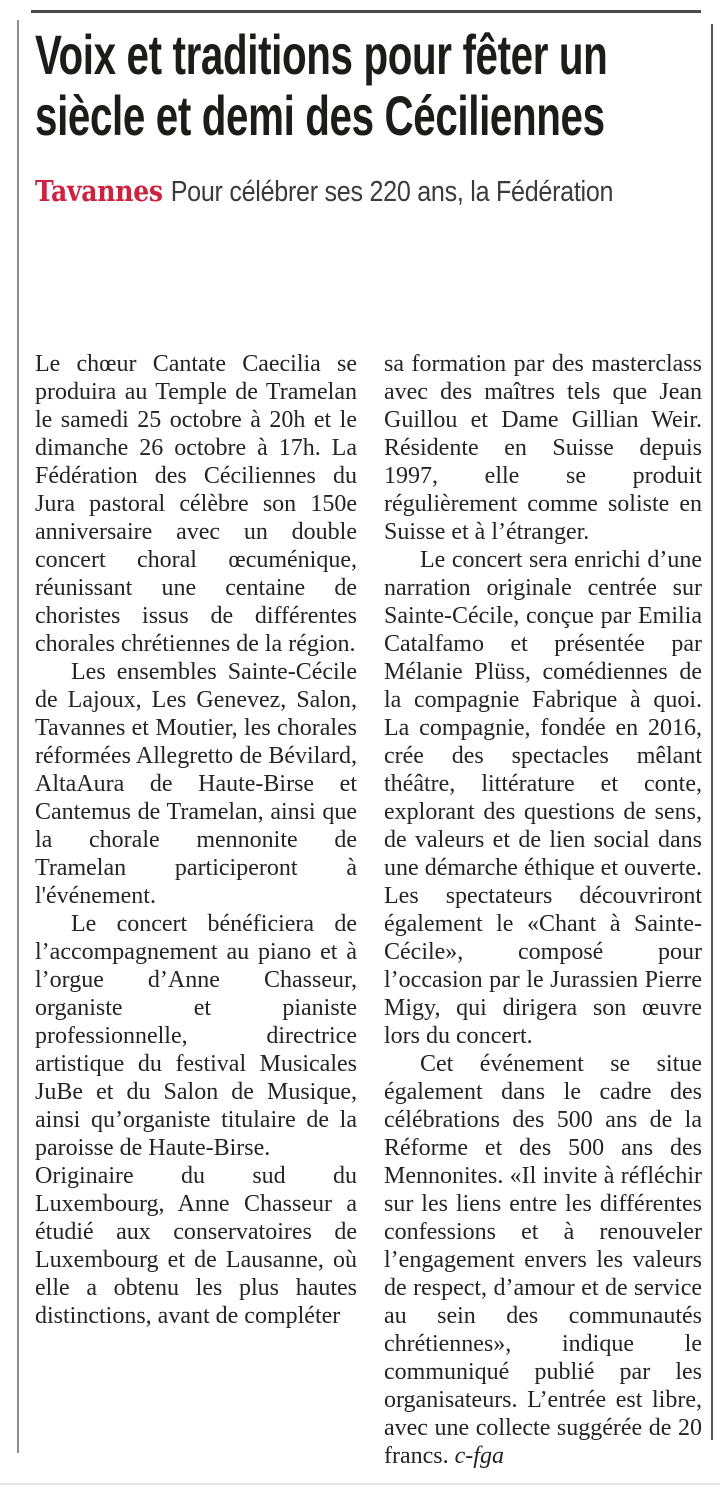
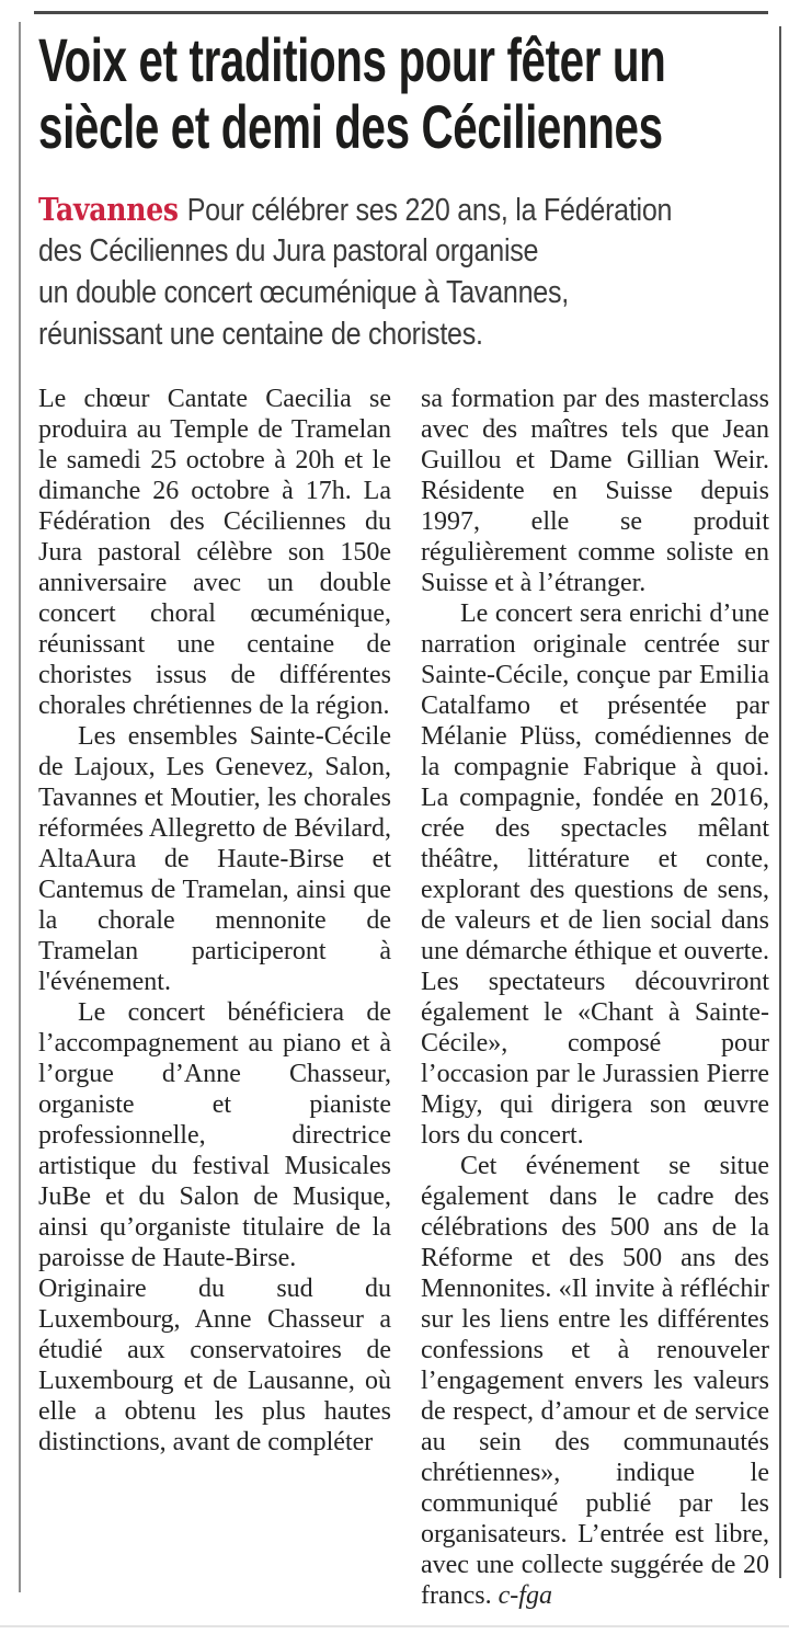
  Voix et traditions pour fêter un
  siècle et demi des Céciliennes
  Tavannes Pour célébrer ses 220 ans, la Fédération
+ des Céciliennes du Jura pastoral organise
+ un double concert œcuménique à Tavannes,
+ réunissant une centaine de choristes.
  Le chœur Cantate Caecilia se produira au Temple de Tramelan le samedi 25 octobre à 20h et le dimanche 26 octobre à 17h. La Fédération des Céciliennes du Jura pastoral célèbre son 150e anniversaire avec un double concert choral œcuménique, réunissant une centaine de choristes issus de différentes chorales chrétiennes de la région.
  Les ensembles Sainte-Cécile de Lajoux, Les Genevez, Salon, Tavannes et Moutier, les chorales réformées Allegretto de Bévilard, AltaAura de Haute-Birse et Cantemus de Tramelan, ainsi que la chorale mennonite de Tramelan participeront à l'événement.
  Le concert bénéficiera de l’accompagnement au piano et à l’orgue d’Anne Chasseur, organiste et pianiste professionnelle, directrice artistique du festival Musicales JuBe et du Salon de Musique, ainsi qu’organiste titulaire de la paroisse de Haute-Birse.
  Originaire du sud du Luxembourg, Anne Chasseur a étudié aux conservatoires de Luxembourg et de Lausanne, où elle a obtenu les plus hautes distinctions, avant de compléter
  sa formation par des masterclass avec des maîtres tels que Jean Guillou et Dame Gillian Weir. Résidente en Suisse depuis 1997, elle se produit régulièrement comme soliste en Suisse et à l’étranger.
  Le concert sera enrichi d’une narration originale centrée sur Sainte-Cécile, conçue par Emilia Catalfamo et présentée par Mélanie Plüss, comédiennes de la compagnie Fabrique à quoi. La compagnie, fondée en 2016, crée des spectacles mêlant théâtre, littérature et conte, explorant des questions de sens, de valeurs et de lien social dans une démarche éthique et ouverte. Les spectateurs découvriront également le «Chant à Sainte-Cécile», composé pour l’occasion par le Jurassien Pierre Migy, qui dirigera son œuvre lors du concert.
  Cet événement se situe également dans le cadre des célébrations des 500 ans de la Réforme et des 500 ans des Mennonites. «Il invite à réfléchir sur les liens entre les différentes confessions et à renouveler l’engagement envers les valeurs de respect, d’amour et de service au sein des communautés chrétiennes», indique le communiqué publié par les organisateurs. L’entrée est libre, avec une collecte suggérée de 20 francs. c-fga
